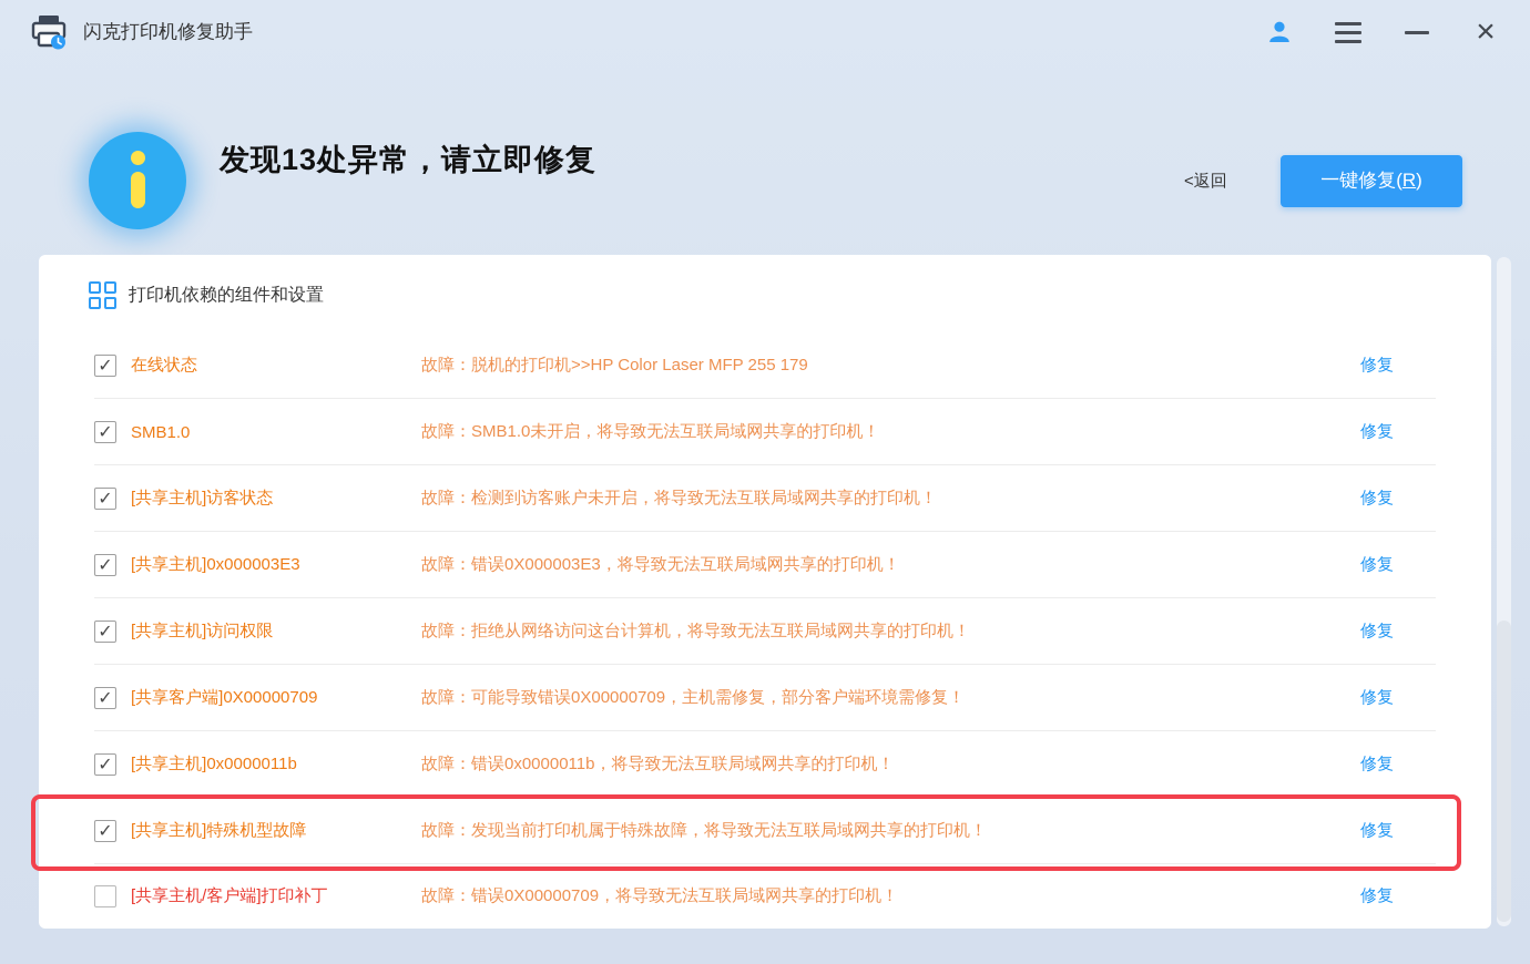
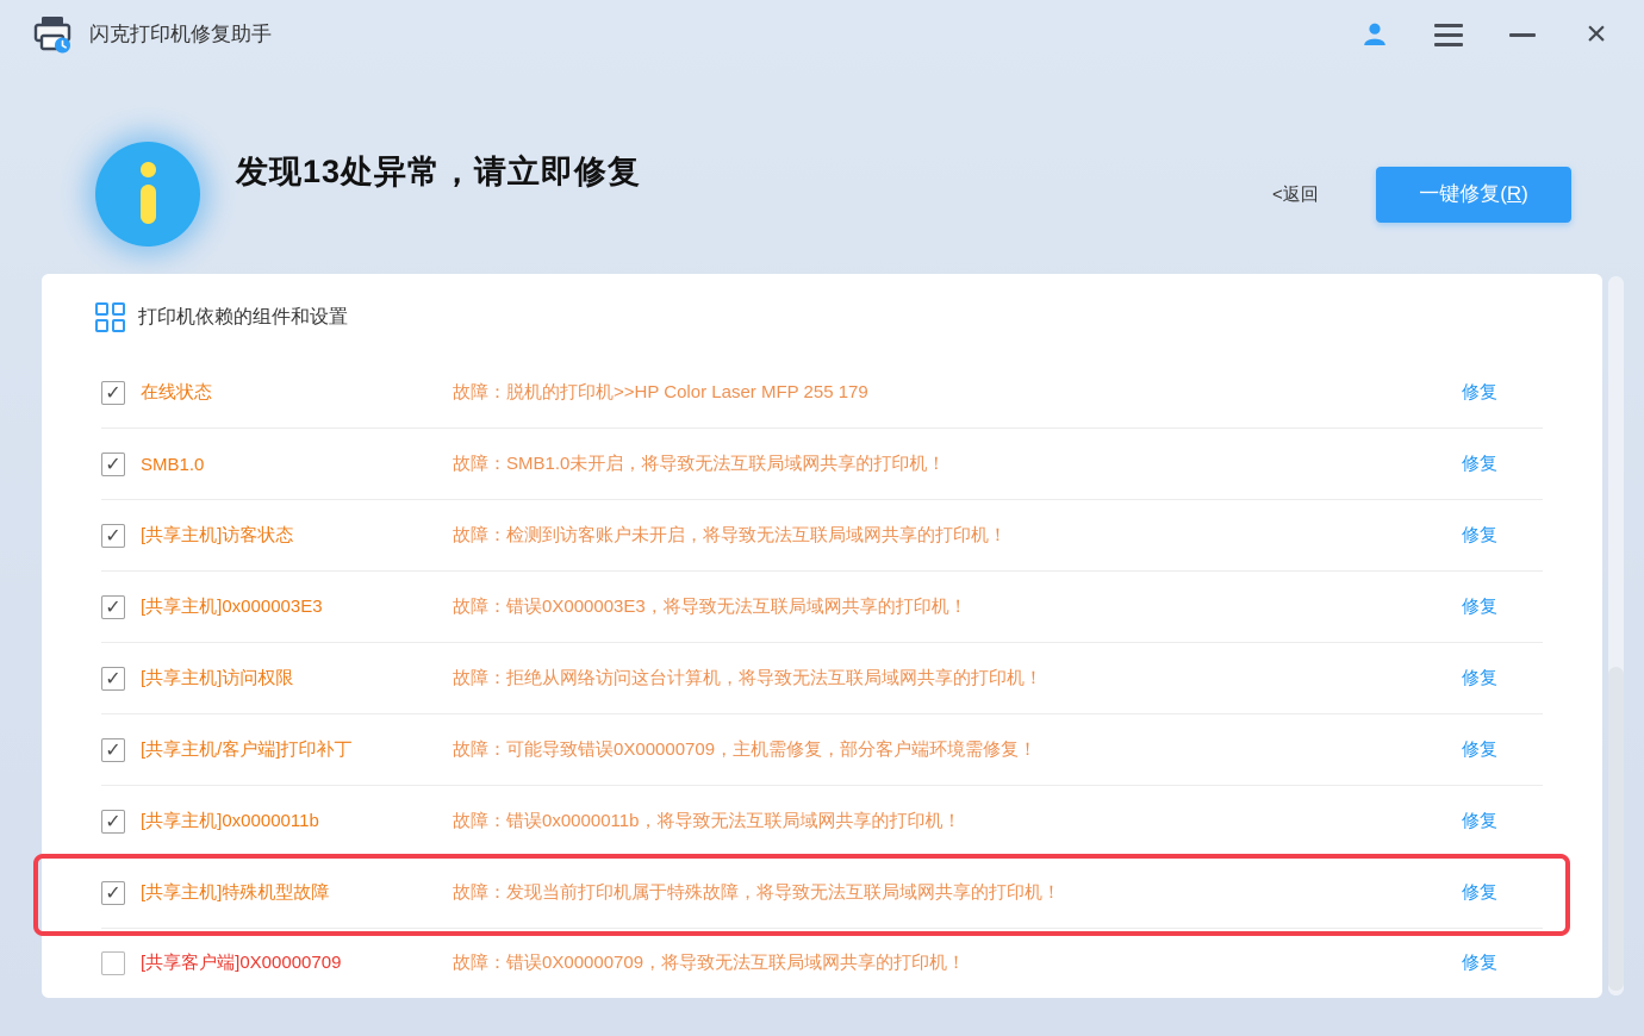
  闪克打印机修复助手
  ×
  发现13处异常，请立即修复
  <返回
  一键修复(R)
  打印机依赖的组件和设置
  ✓
  在线状态
  故障：脱机的打印机>>HP Color Laser MFP 255 179
  修复
  ✓
  SMB1.0
  故障：SMB1.0未开启，将导致无法互联局域网共享的打印机！
  修复
  ✓
  [共享主机]访客状态
  故障：检测到访客账户未开启，将导致无法互联局域网共享的打印机！
  修复
  ✓
  [共享主机]0x000003E3
  故障：错误0X000003E3，将导致无法互联局域网共享的打印机！
  修复
  ✓
  [共享主机]访问权限
  故障：拒绝从网络访问这台计算机，将导致无法互联局域网共享的打印机！
  修复
  ✓
- [共享客户端]0X00000709
+ [共享主机/客户端]打印补丁
  故障：可能导致错误0X00000709，主机需修复，部分客户端环境需修复！
  修复
  ✓
  [共享主机]0x0000011b
  故障：错误0x0000011b，将导致无法互联局域网共享的打印机！
  修复
  ✓
  [共享主机]特殊机型故障
  故障：发现当前打印机属于特殊故障，将导致无法互联局域网共享的打印机！
  修复
- [共享主机/客户端]打印补丁
+ [共享客户端]0X00000709
  故障：错误0X00000709，将导致无法互联局域网共享的打印机！
  修复
